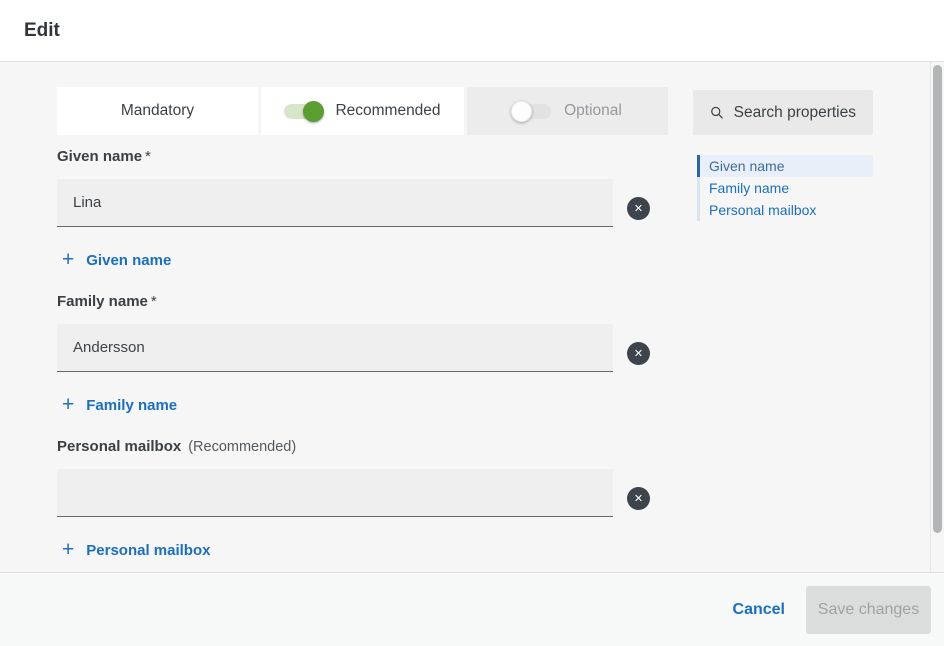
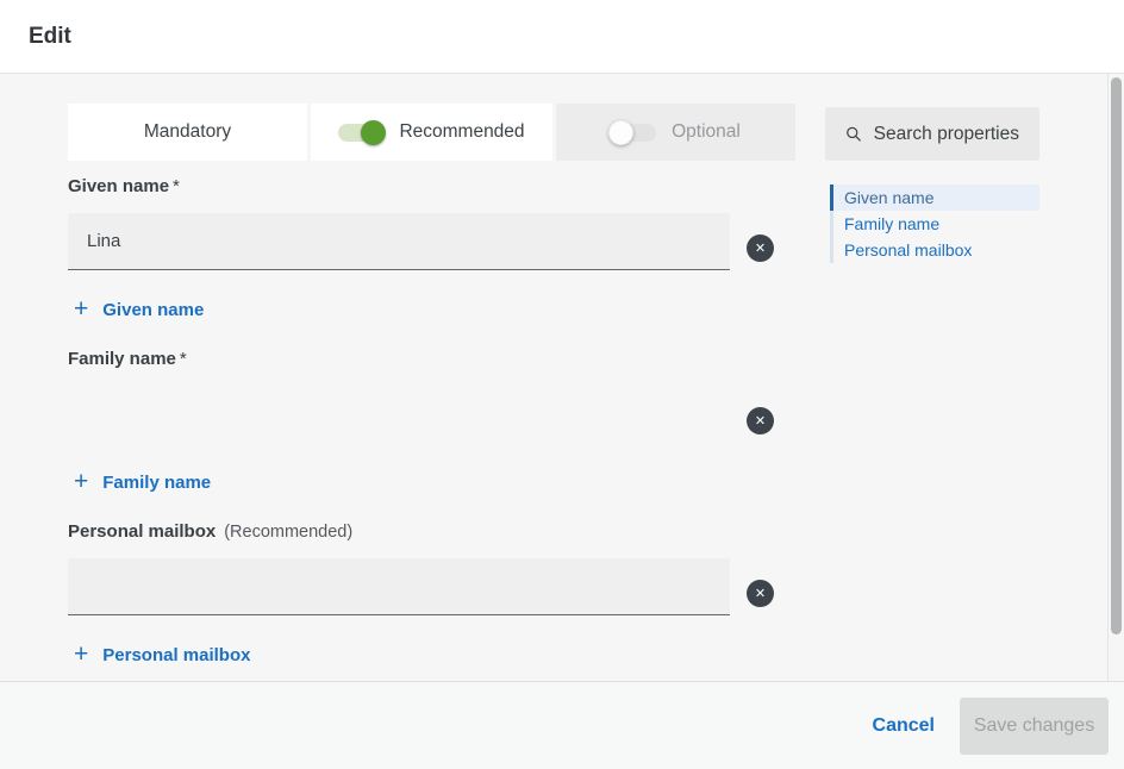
  Edit
  Mandatory
  Recommended
  Optional
  Search properties
  Given name
  Family name
  Personal mailbox
  Given name *
  Lina
  ✕
  +
  Given name
  Family name *
- Andersson
  ✕
  +
  Family name
  Personal mailbox (Recommended)
  ✕
  +
  Personal mailbox
  Cancel
  Save changes
